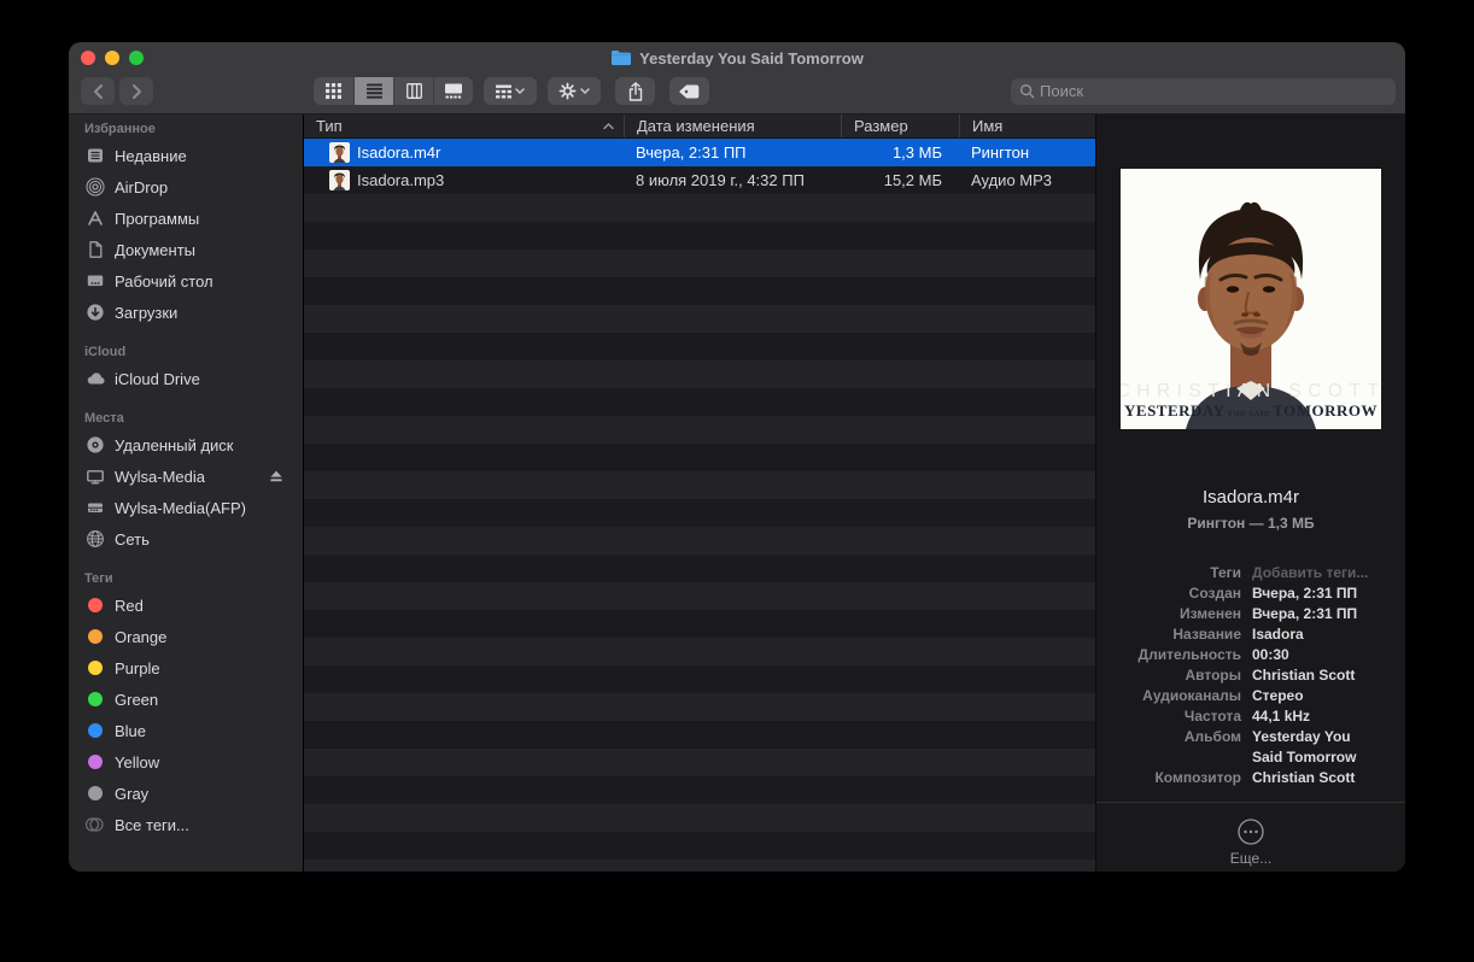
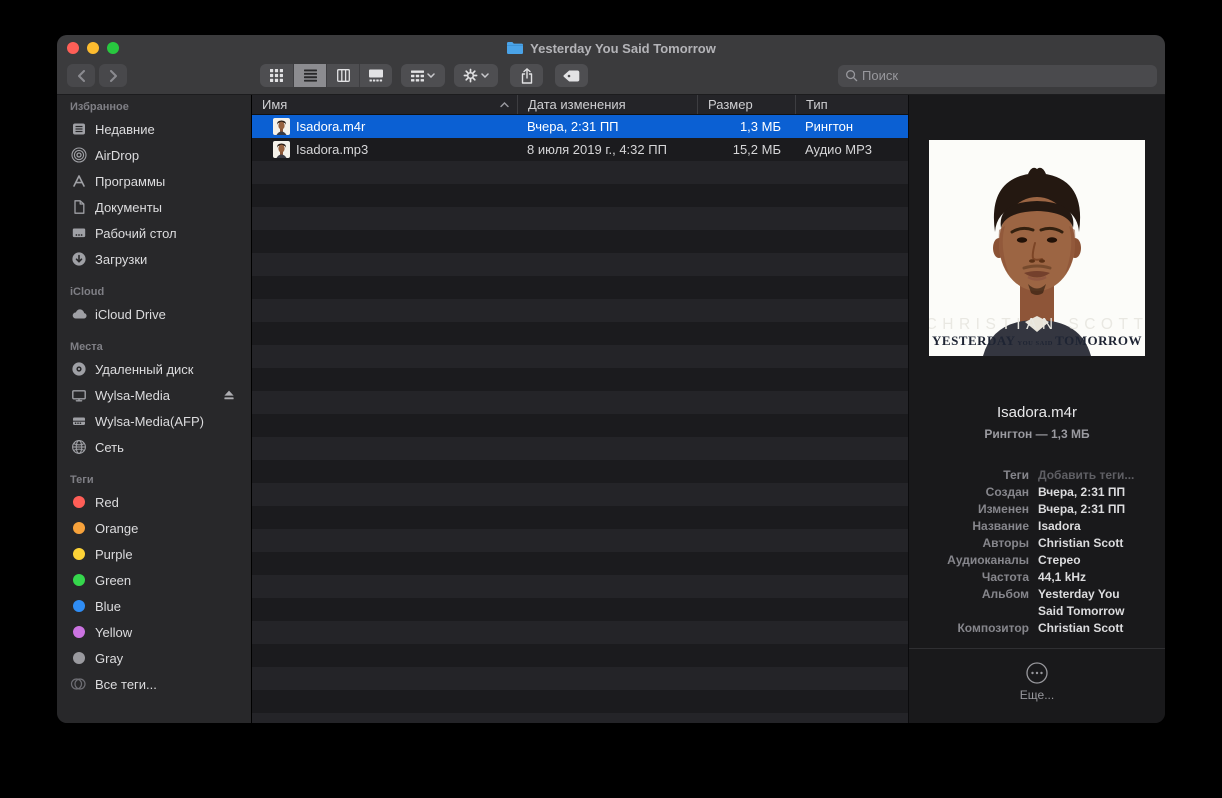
  Yesterday You Said Tomorrow
  Поиск
  Избранное
  Недавние
  AirDrop
  Программы
  Документы
  Рабочий стол
  Загрузки
  iCloud
  iCloud Drive
  Места
  Удаленный диск
  Wylsa-Media
  Wylsa-Media(AFP)
  Сеть
  Теги
  Red
  Orange
  Purple
  Green
  Blue
  Yellow
  Gray
  Все теги...
- Тип
+ Имя
  Дата изменения
  Размер
- Имя
+ Тип
  Isadora.m4r
  Вчера, 2:31 ПП
  1,3 МБ
  Рингтон
  Isadora.mp3
  8 июля 2019 г., 4:32 ПП
  15,2 МБ
  Аудио MP3
  CHRISTIAN SCOTT
  YESTERDAY TOMORROW
  Isadora.m4r
  Рингтон — 1,3 МБ
  Теги
  Добавить теги...
  Создан
  Вчера, 2:31 ПП
  Изменен
  Вчера, 2:31 ПП
  Название
  Isadora
- Длительность
- 00:30
  Авторы
  Christian Scott
  Аудиоканалы
  Стерео
  Частота
  44,1 kHz
  Альбом
  Yesterday You Said Tomorrow
  Композитор
  Christian Scott
  Еще...
